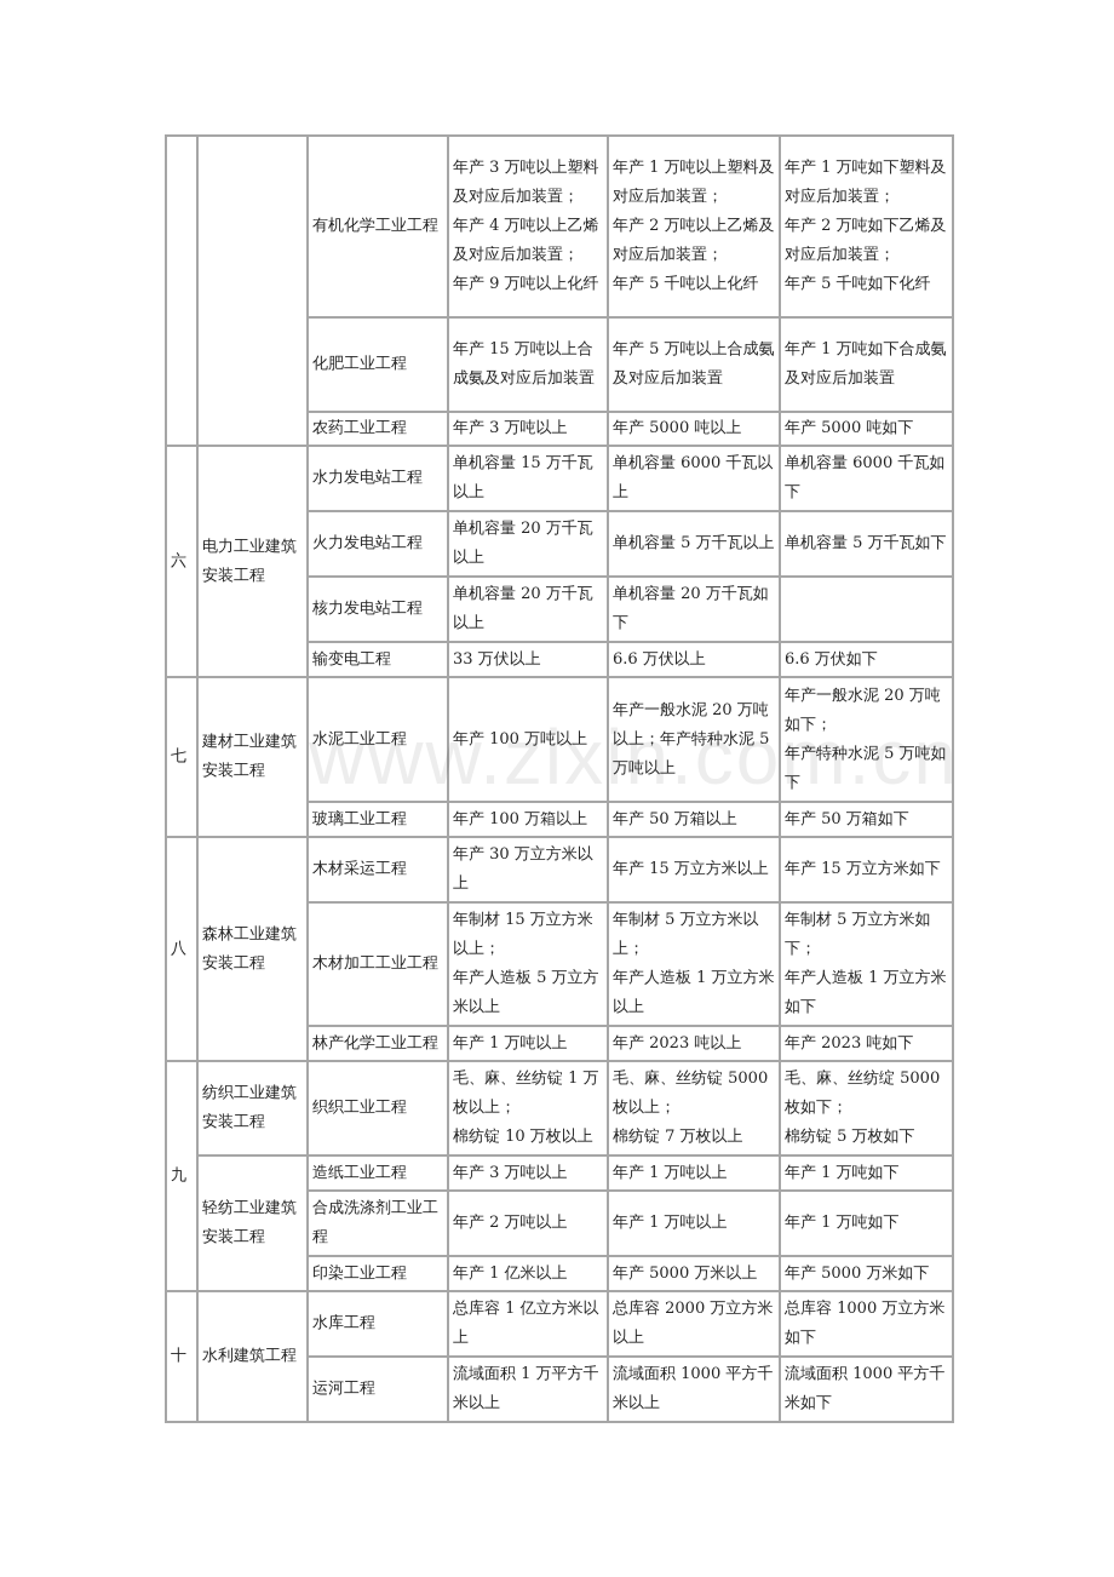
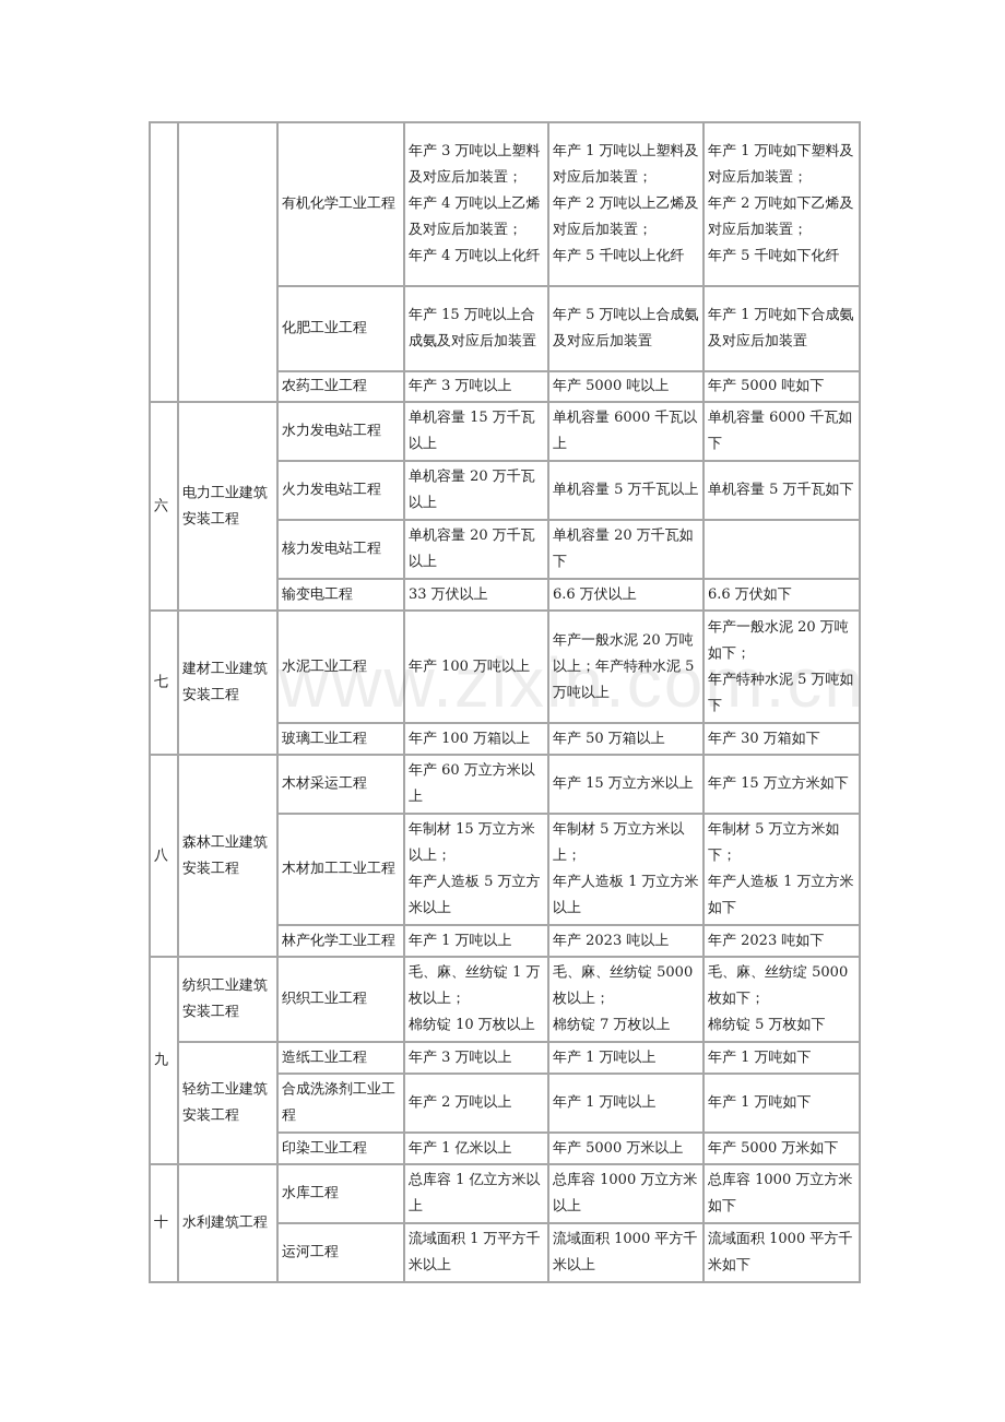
  www.zixin.com.cn
- 		有机化学工业工程	年产 3 万吨以上塑料及对应后加装置；年产 4 万吨以上乙烯及对应后加装置；年产 9 万吨以上化纤	年产 1 万吨以上塑料及对应后加装置；年产 2 万吨以上乙烯及对应后加装置；年产 5 千吨以上化纤	年产 1 万吨如下塑料及对应后加装置；年产 2 万吨如下乙烯及对应后加装置；年产 5 千吨如下化纤
+ 		有机化学工业工程	年产 3 万吨以上塑料及对应后加装置；年产 4 万吨以上乙烯及对应后加装置；年产 4 万吨以上化纤	年产 1 万吨以上塑料及对应后加装置；年产 2 万吨以上乙烯及对应后加装置；年产 5 千吨以上化纤	年产 1 万吨如下塑料及对应后加装置；年产 2 万吨如下乙烯及对应后加装置；年产 5 千吨如下化纤
  化肥工业工程	年产 15 万吨以上合成氨及对应后加装置	年产 5 万吨以上合成氨及对应后加装置	年产 1 万吨如下合成氨及对应后加装置
  农药工业工程	年产 3 万吨以上	年产 5000 吨以上	年产 5000 吨如下
  六	电力工业建筑安装工程	水力发电站工程	单机容量 15 万千瓦以上	单机容量 6000 千瓦以上	单机容量 6000 千瓦如下
  火力发电站工程	单机容量 20 万千瓦以上	单机容量 5 万千瓦以上	单机容量 5 万千瓦如下
  核力发电站工程	单机容量 20 万千瓦以上	单机容量 20 万千瓦如下
  输变电工程	33 万伏以上	6.6 万伏以上	6.6 万伏如下
  七	建材工业建筑安装工程	水泥工业工程	年产 100 万吨以上	年产一般水泥 20 万吨以上；年产特种水泥 5 万吨以上	年产一般水泥 20 万吨如下；年产特种水泥 5 万吨如下
- 玻璃工业工程	年产 100 万箱以上	年产 50 万箱以上	年产 50 万箱如下
+ 玻璃工业工程	年产 100 万箱以上	年产 50 万箱以上	年产 30 万箱如下
- 八	森林工业建筑安装工程	木材采运工程	年产 30 万立方米以上	年产 15 万立方米以上	年产 15 万立方米如下
+ 八	森林工业建筑安装工程	木材采运工程	年产 60 万立方米以上	年产 15 万立方米以上	年产 15 万立方米如下
  木材加工工业工程	年制材 15 万立方米以上；年产人造板 5 万立方米以上	年制材 5 万立方米以上；年产人造板 1 万立方米以上	年制材 5 万立方米如下；年产人造板 1 万立方米如下
  林产化学工业工程	年产 1 万吨以上	年产 2023 吨以上	年产 2023 吨如下
  九	纺织工业建筑安装工程	织织工业工程	毛、麻、丝纺锭 1 万枚以上；棉纺锭 10 万枚以上	毛、麻、丝纺锭 5000 枚以上；棉纺锭 7 万枚以上	毛、麻、丝纺绽 5000 枚如下；棉纺锭 5 万枚如下
  轻纺工业建筑安装工程	造纸工业工程	年产 3 万吨以上	年产 1 万吨以上	年产 1 万吨如下
  合成洗涤剂工业工程	年产 2 万吨以上	年产 1 万吨以上	年产 1 万吨如下
  印染工业工程	年产 1 亿米以上	年产 5000 万米以上	年产 5000 万米如下
- 十	水利建筑工程	水库工程	总库容 1 亿立方米以上	总库容 2000 万立方米以上	总库容 1000 万立方米如下
+ 十	水利建筑工程	水库工程	总库容 1 亿立方米以上	总库容 1000 万立方米以上	总库容 1000 万立方米如下
  运河工程	流域面积 1 万平方千米以上	流域面积 1000 平方千米以上	流域面积 1000 平方千米如下
